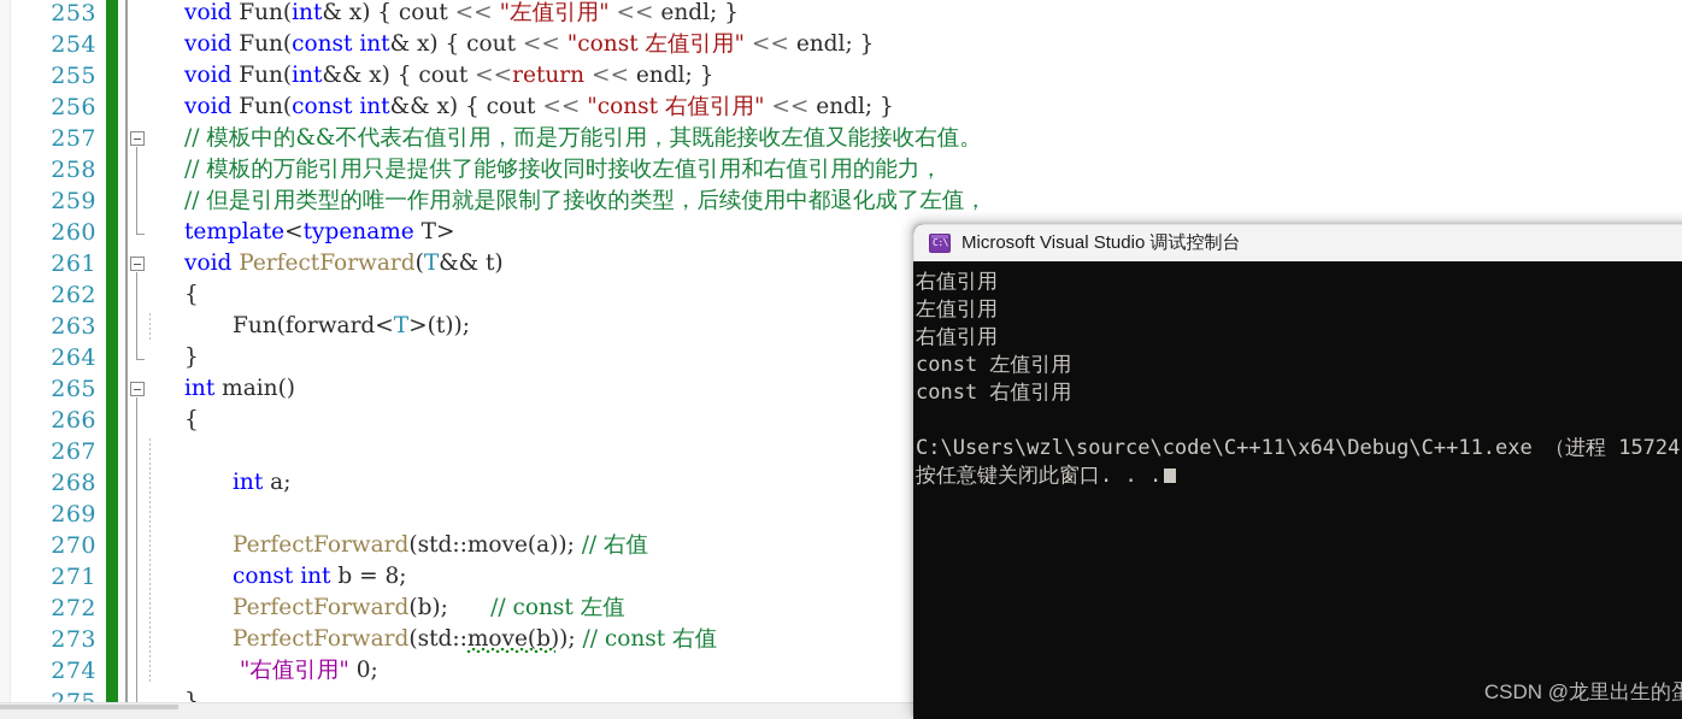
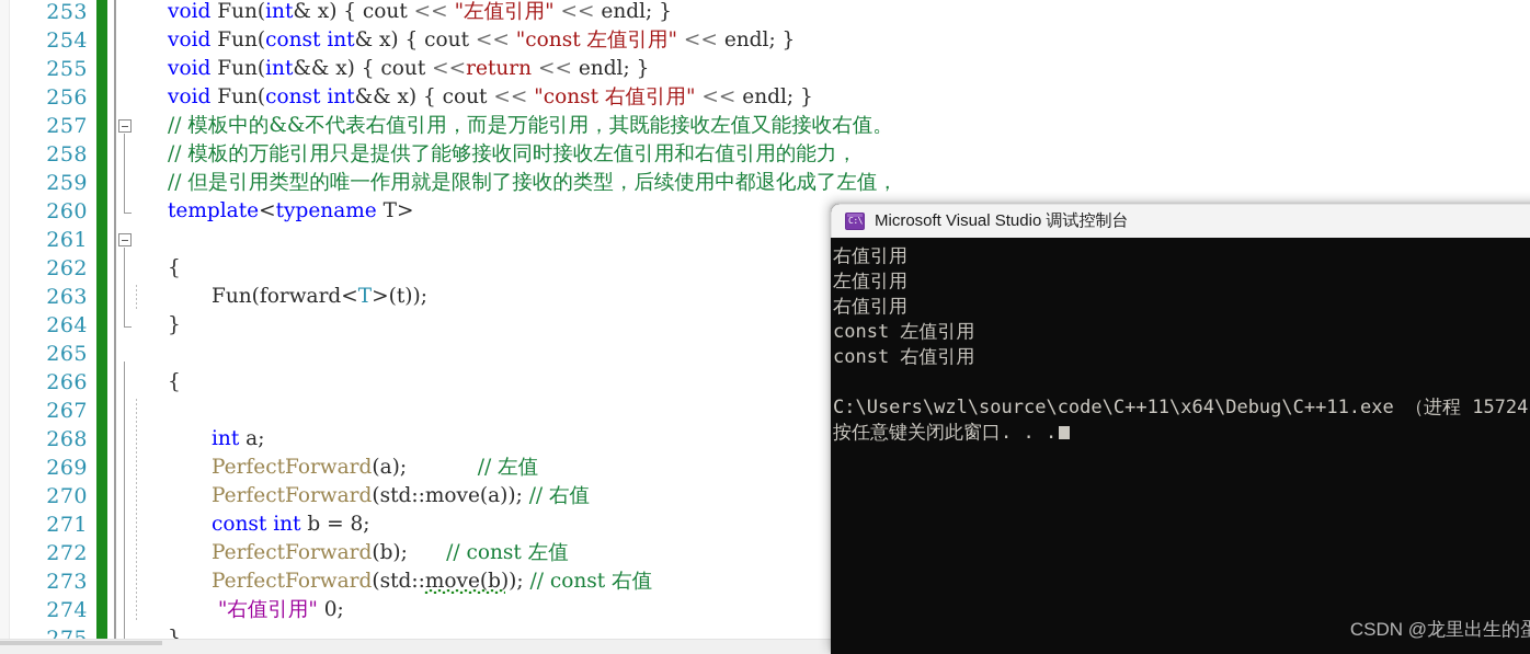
  253
  254
  255
  256
  257
  258
  259
  260
  261
  262
  263
  264
  265
  266
  267
  268
  269
  270
  271
  272
  273
  274
  void Fun(int& x) { cout << "左值引用" << endl; }
  void Fun(const int& x) { cout << "const 左值引用" << endl; }
  void Fun(int&& x) { cout <<return << endl; }
  void Fun(const int&& x) { cout << "const 右值引用" << endl; }
  // 模板中的&&不代表右值引用，而是万能引用，其既能接收左值又能接收右值。
  // 模板的万能引用只是提供了能够接收同时接收左值引用和右值引用的能力，
  // 但是引用类型的唯一作用就是限制了接收的类型，后续使用中都退化成了左值，
  template<typename T>
- void PerfectForward(T&& t)
  {
  Fun(forward<T>(t));
  }
- int main()
  {
  int a;
+ PerfectForward(a); // 左值
  PerfectForward(std::move(a)); // 右值
  const int b = 8;
  PerfectForward(b); // const 左值
  PerfectForward(std::move(b)); // const 右值
  "右值引用" 0;
  Microsoft Visual Studio 调试控制台
  右值引用
  左值引用
  右值引用
  const 左值引用
  const 右值引用
  C:\Users\wzl\source\code\C++11\x64\Debug\C++11.exe （进程 15724
  按任意键关闭此窗口. . .
  CSDN @龙里出生的蛋
